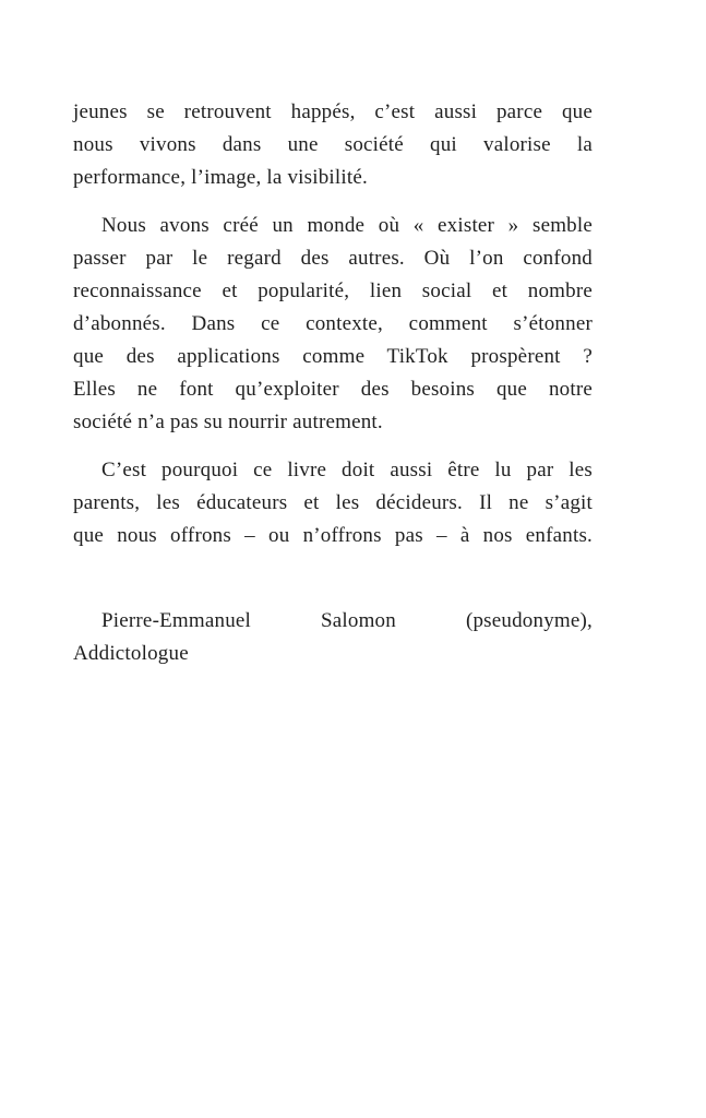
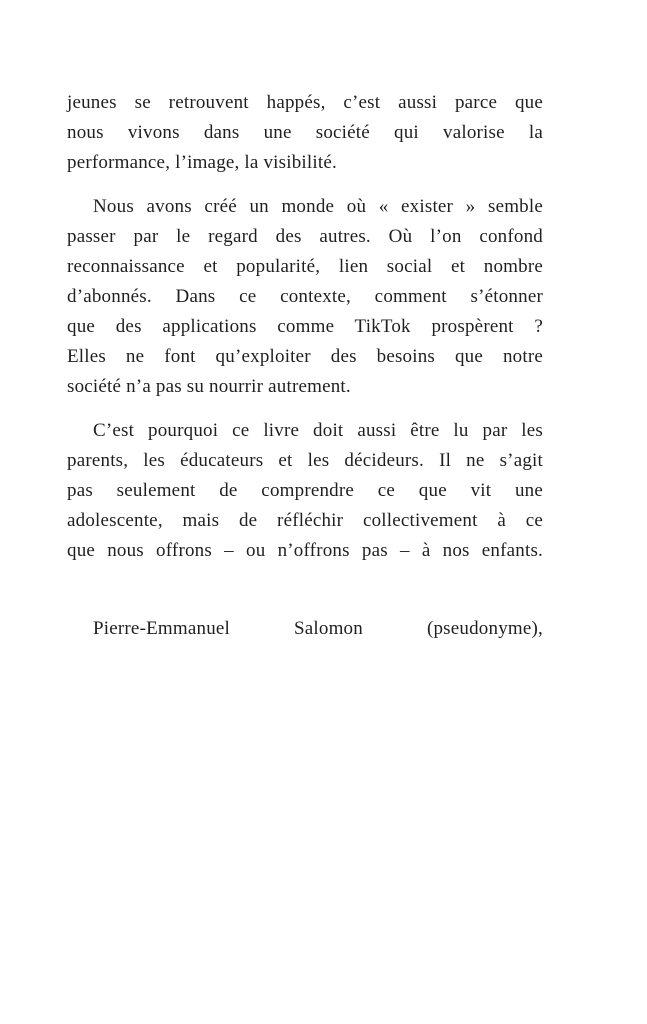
  jeunes se retrouvent happés, c’est aussi parce que
  nous vivons dans une société qui valorise la
  performance, l’image, la visibilité.
  Nous avons créé un monde où « exister » semble
  passer par le regard des autres. Où l’on confond
  reconnaissance et popularité, lien social et nombre
  d’abonnés. Dans ce contexte, comment s’étonner
  que des applications comme TikTok prospèrent ?
  Elles ne font qu’exploiter des besoins que notre
  société n’a pas su nourrir autrement.
  C’est pourquoi ce livre doit aussi être lu par les
  parents, les éducateurs et les décideurs. Il ne s’agit
+ pas seulement de comprendre ce que vit une
+ adolescente, mais de réfléchir collectivement à ce
  que nous offrons – ou n’offrons pas – à nos enfants.
  Pierre-Emmanuel Salomon (pseudonyme),
- Addictologue
